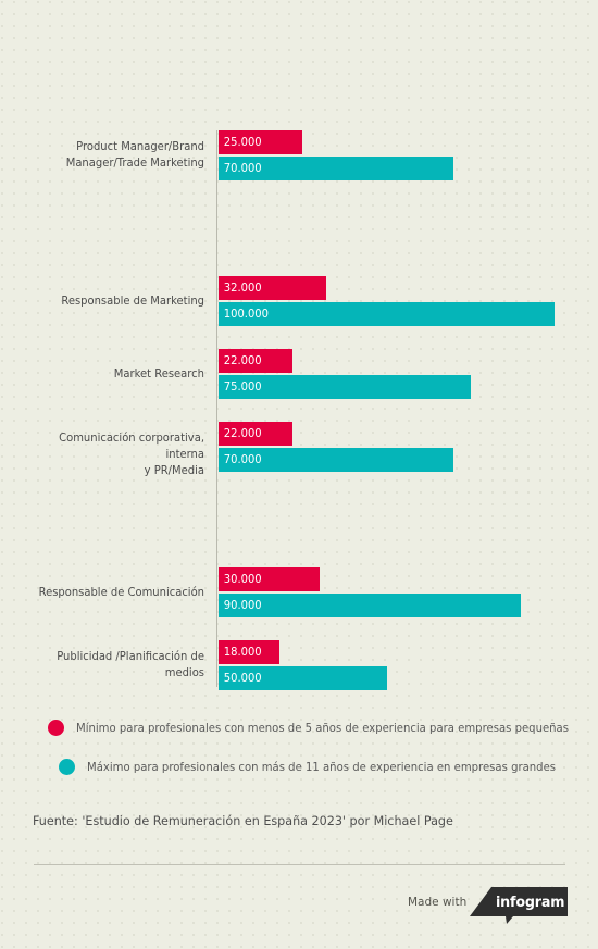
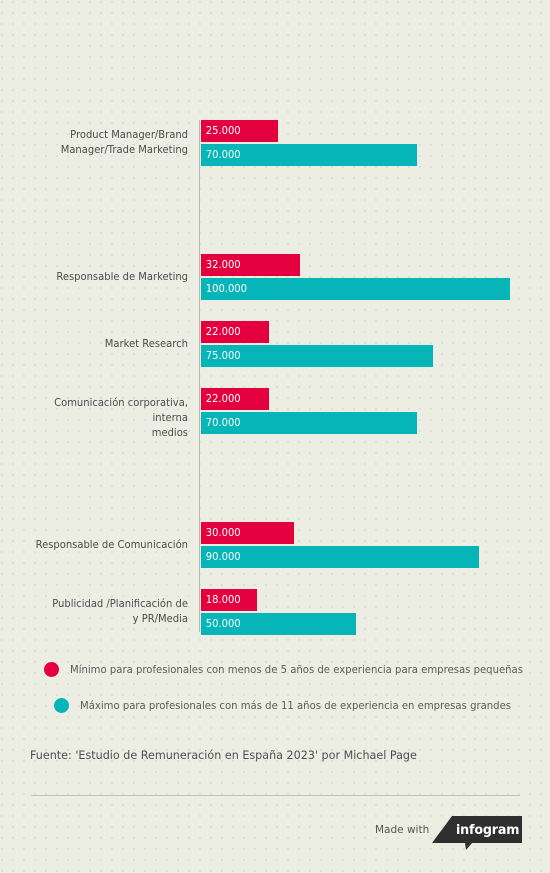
  Product Manager/Brand
  Manager/Trade Marketing
  25.000
  70.000
  Responsable de Marketing
  32.000
  100.000
  Market Research
  22.000
  75.000
  Comunicación corporativa, interna
- y PR/Media
+ medios
  22.000
  70.000
  Responsable de Comunicación
  30.000
  90.000
  Publicidad /Planificación de
- medios
+ y PR/Media
  18.000
  50.000
  Mínimo para profesionales con menos de 5 años de experiencia para empresas pequeñas
  Máximo para profesionales con más de 11 años de experiencia en empresas grandes
  Fuente: 'Estudio de Remuneración en España 2023' por Michael Page
  Made with
  infogram
